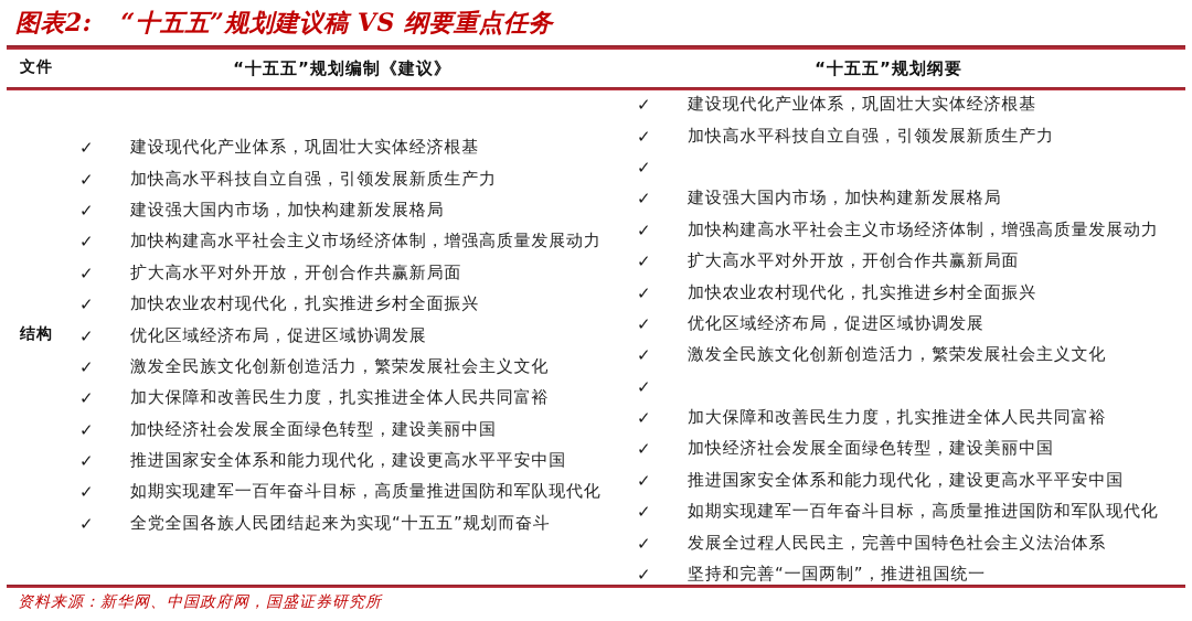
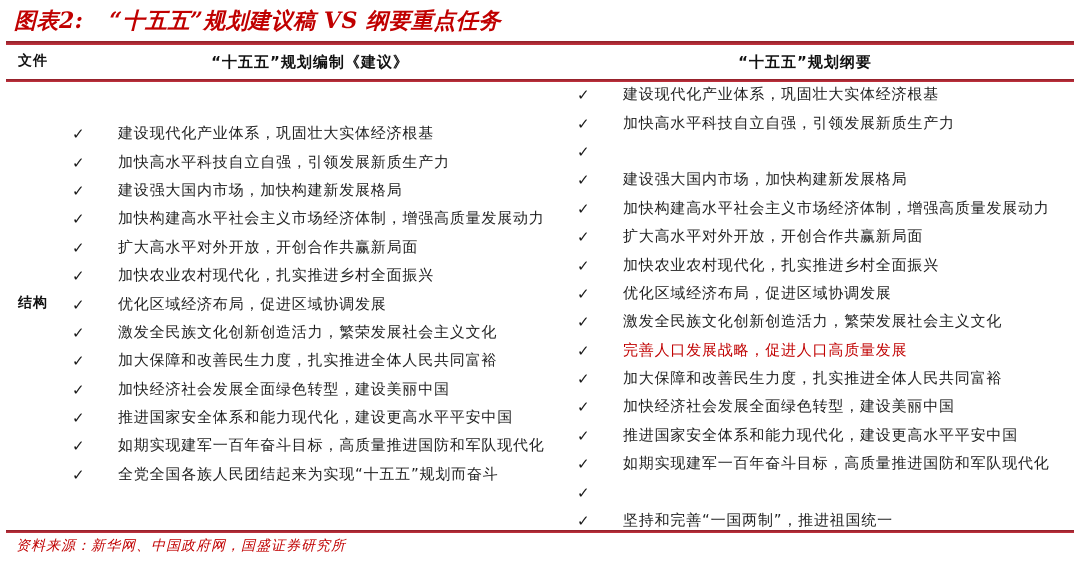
  图表2: “十五五”规划建议稿 VS 纲要重点任务
  文件
  “十五五”规划编制《建议》
  “十五五”规划纲要
  结构
  ✓
  建设现代化产业体系，巩固壮大实体经济根基
  ✓
  加快高水平科技自立自强，引领发展新质生产力
  ✓
  建设强大国内市场，加快构建新发展格局
  ✓
  加快构建高水平社会主义市场经济体制，增强高质量发展动力
  ✓
  扩大高水平对外开放，开创合作共赢新局面
  ✓
  加快农业农村现代化，扎实推进乡村全面振兴
  ✓
  优化区域经济布局，促进区域协调发展
  ✓
  激发全民族文化创新创造活力，繁荣发展社会主义文化
  ✓
  加大保障和改善民生力度，扎实推进全体人民共同富裕
  ✓
  加快经济社会发展全面绿色转型，建设美丽中国
  ✓
  推进国家安全体系和能力现代化，建设更高水平平安中国
  ✓
  如期实现建军一百年奋斗目标，高质量推进国防和军队现代化
  ✓
  全党全国各族人民团结起来为实现“十五五”规划而奋斗
  ✓
  建设现代化产业体系，巩固壮大实体经济根基
  ✓
  加快高水平科技自立自强，引领发展新质生产力
  ✓
  ✓
  建设强大国内市场，加快构建新发展格局
  ✓
  加快构建高水平社会主义市场经济体制，增强高质量发展动力
  ✓
  扩大高水平对外开放，开创合作共赢新局面
  ✓
  加快农业农村现代化，扎实推进乡村全面振兴
  ✓
  优化区域经济布局，促进区域协调发展
  ✓
  激发全民族文化创新创造活力，繁荣发展社会主义文化
  ✓
+ 完善人口发展战略，促进人口高质量发展
  ✓
  加大保障和改善民生力度，扎实推进全体人民共同富裕
  ✓
  加快经济社会发展全面绿色转型，建设美丽中国
  ✓
  推进国家安全体系和能力现代化，建设更高水平平安中国
  ✓
  如期实现建军一百年奋斗目标，高质量推进国防和军队现代化
  ✓
- 发展全过程人民民主，完善中国特色社会主义法治体系
  ✓
  坚持和完善“一国两制”，推进祖国统一
  资料来源：新华网、中国政府网，国盛证券研究所
